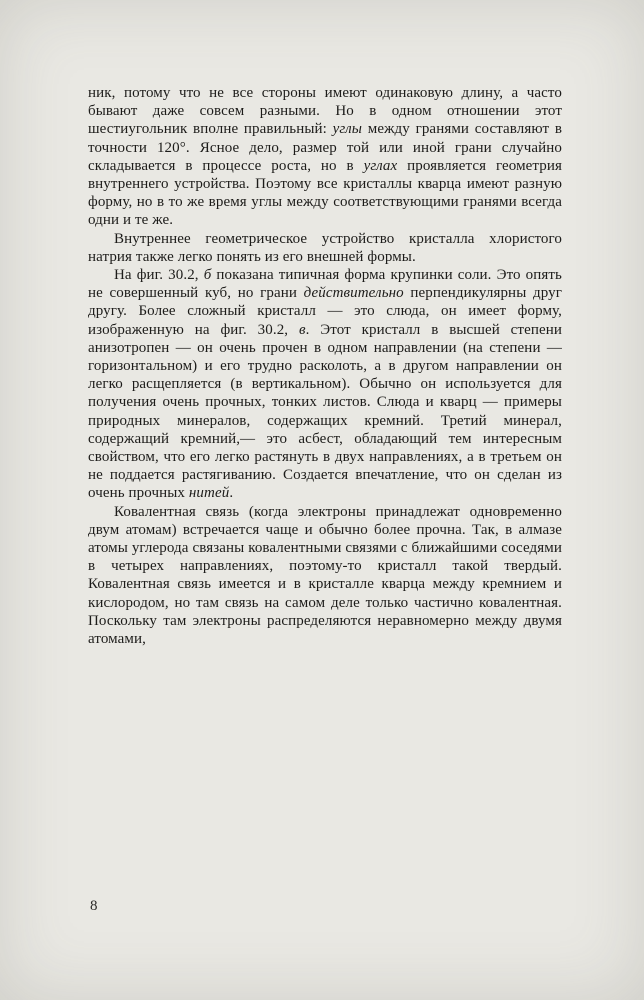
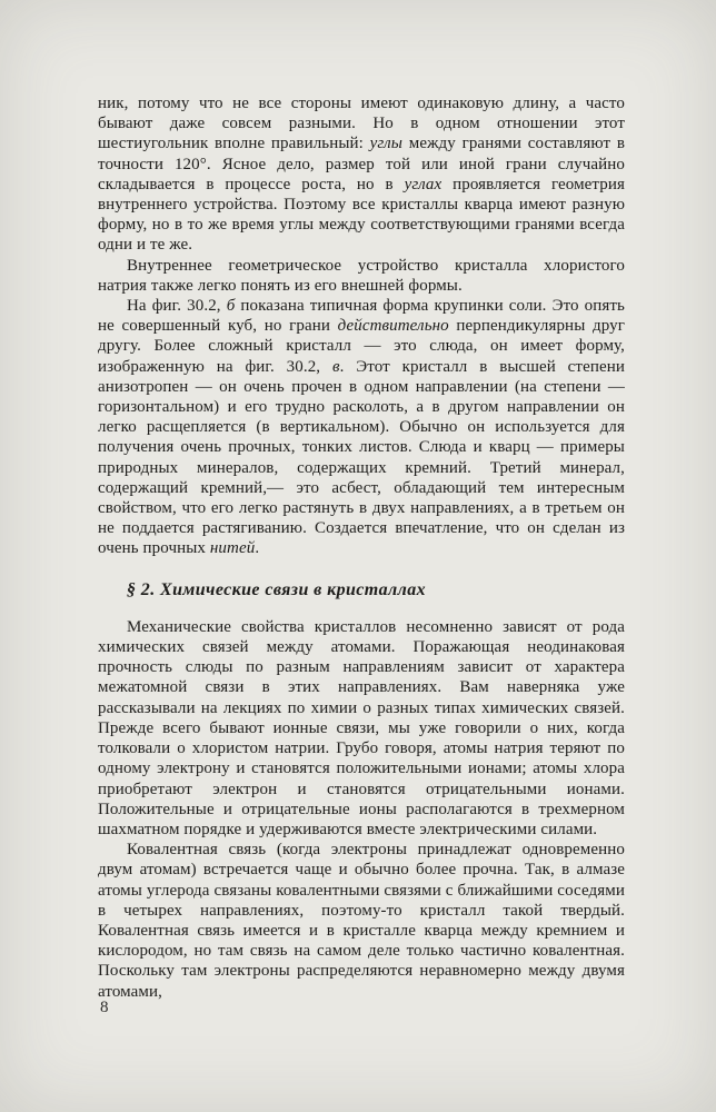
  ник, потому что не все стороны имеют одинаковую длину, а часто бывают даже совсем разными. Но в одном отношении этот шестиугольник вполне правильный: углы между гранями составляют в точности 120°. Ясное дело, размер той или иной грани случайно складывается в процессе роста, но в углах проявляется геометрия внутреннего устройства. Поэтому все кристаллы кварца имеют разную форму, но в то же время углы между соответствующими гранями всегда одни и те же.
  Внутреннее геометрическое устройство кристалла хлористого натрия также легко понять из его внешней формы.
  На фиг. 30.2, б показана типичная форма крупинки соли. Это опять не совершенный куб, но грани действительно перпендикулярны друг другу. Более сложный кристалл — это слюда, он имеет форму, изображенную на фиг. 30.2, в. Этот кристалл в высшей степени анизотропен — он очень прочен в одном направлении (на степени — горизонтальном) и его трудно расколоть, а в другом направлении он легко расщепляется (в вертикальном). Обычно он используется для получения очень прочных, тонких листов. Слюда и кварц — примеры природных минералов, содержащих кремний. Третий минерал, содержащий кремний,— это асбест, обладающий тем интересным свойством, что его легко растянуть в двух направлениях, а в третьем он не поддается растягиванию. Создается впечатление, что он сделан из очень прочных нитей.
+ § 2. Химические связи в кристаллах
+ Механические свойства кристаллов несомненно зависят от рода химических связей между атомами. Поражающая неодинаковая прочность слюды по разным направлениям зависит от характера межатомной связи в этих направлениях. Вам наверняка уже рассказывали на лекциях по химии о разных типах химических связей. Прежде всего бывают ионные связи, мы уже говорили о них, когда толковали о хлористом натрии. Грубо говоря, атомы натрия теряют по одному электрону и становятся положительными ионами; атомы хлора приобретают электрон и становятся отрицательными ионами. Положительные и отрицательные ионы располагаются в трехмерном шахматном порядке и удерживаются вместе электрическими силами.
  Ковалентная связь (когда электроны принадлежат одновременно двум атомам) встречается чаще и обычно более прочна. Так, в алмазе атомы углерода связаны ковалентными связями с ближайшими соседями в четырех направлениях, поэтому-то кристалл такой твердый. Ковалентная связь имеется и в кристалле кварца между кремнием и кислородом, но там связь на самом деле только частично ковалентная. Поскольку там электроны распределяются неравномерно между двумя атомами,
  8
